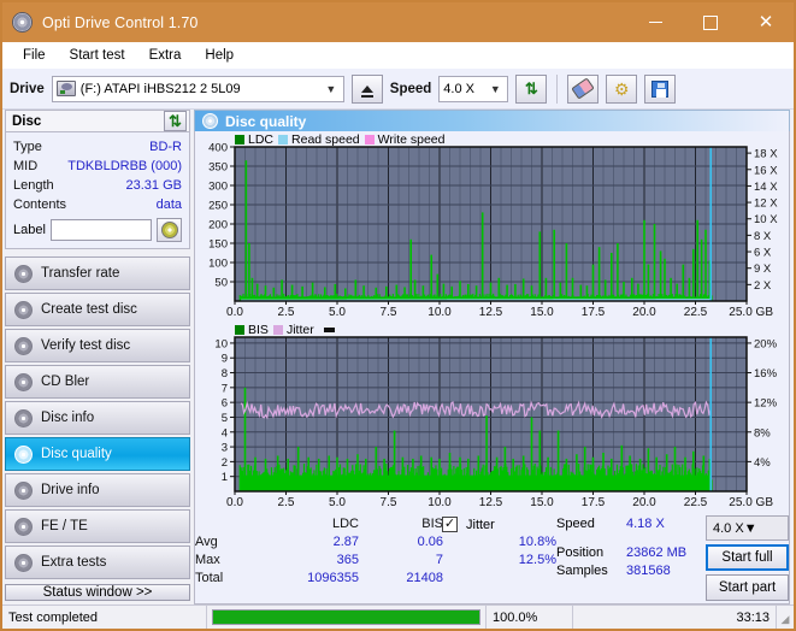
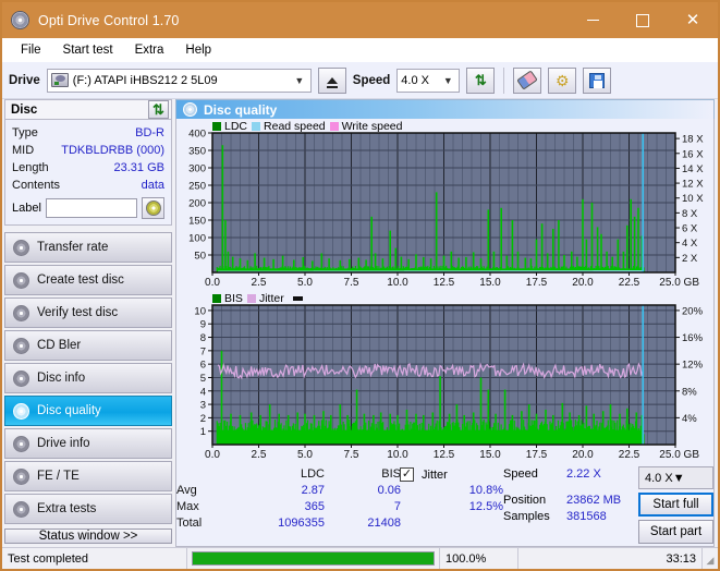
  Opti Drive Control 1.70
  ✕
  File
  Start test
  Extra
  Help
  Drive
  (F:) ATAPI iHBS212 2 5L09
  ▼
  Speed
  4.0 X
  ▼
  ⇅
  ⚙
  Disc
  ⇅
  Type
  BD-R
  MID
  TDKBLDRBB (000)
  Length
  23.31 GB
  Contents
  data
  Label
  Transfer rate
  Create test disc
  Verify test disc
  CD Bler
  Disc info
  Disc quality
  Drive info
  FE / TE
  Extra tests
  Status window >>
  Disc quality
  LDC
  Read speed
  Write speed
  50
  100
  150
  200
  250
  300
  350
  400
  2 X
- 9 X
+ 4 X
  6 X
  8 X
  10 X
  12 X
  14 X
  16 X
  18 X
  0.0
  2.5
  5.0
  7.5
  10.0
  12.5
  15.0
  17.5
  20.0
  22.5
  25.0 GB
  BIS
  Jitter
  1
  2
  3
  4
  5
  6
  7
  8
  9
  10
  4%
  8%
  12%
  16%
  20%
  0.0
  2.5
  5.0
  7.5
  10.0
  12.5
  15.0
  17.5
  20.0
  22.5
  25.0 GB
  LDC
  BIS
  Avg
  2.87
  0.06
  Max
  365
  7
  Total
  1096355
  21408
  ✓
  Jitter
  10.8%
  12.5%
  Speed
- 4.18 X
+ 2.22 X
  Position
  23862 MB
  Samples
  381568
  4.0 X
  ▼
  Start full
  Start part
  Test completed
  100.0%
  33:13
  ◢
